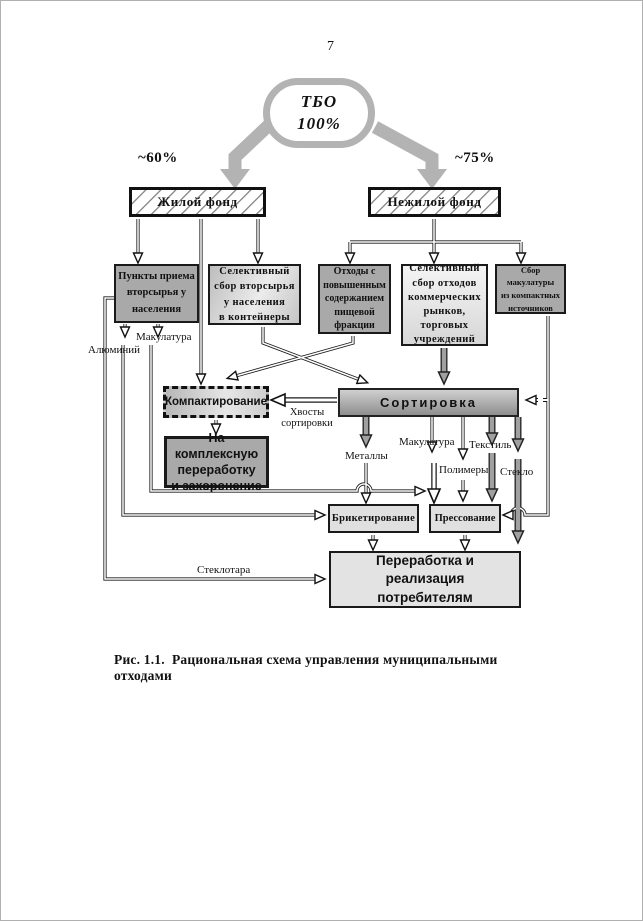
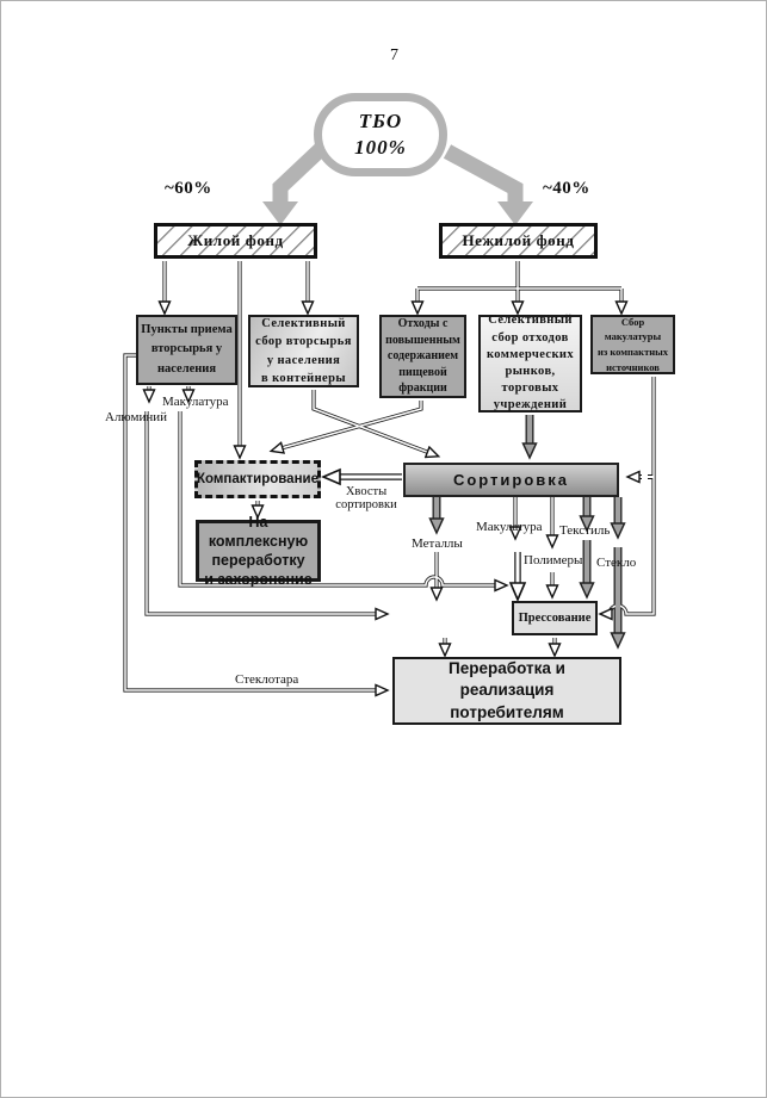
  7
  ТБО
  100%
  ~60%
- ~75%
+ ~40%
  Жилой фонд
  Нежилой фонд
  Пункты приема
  вторсырья у
  населения
  Селективный
  сбор вторсырья
  у населения
  в контейнеры
  Отходы с
  повышенным
  содержанием
  пищевой
  фракции
  Селективный
  сбор отходов
  коммерческих
  рынков,
  торговых
  учреждений
  Сбор
  макулатуры
  из компактных
  источников
  Компактирование
  Сортировка
  На комплексную
  переработку
  и захоронение
- Брикетирование
  Прессование
  Переработка и
  реализация
  потребителям
  Макулатура
  Алюминий
  Хвосты
  сортировки
  Металлы
  Макулатура
  Текстиль
  Полимеры
  Стекло
  Стеклотара
- Рис. 1.1. Рациональная схема управления муниципальными отходами
